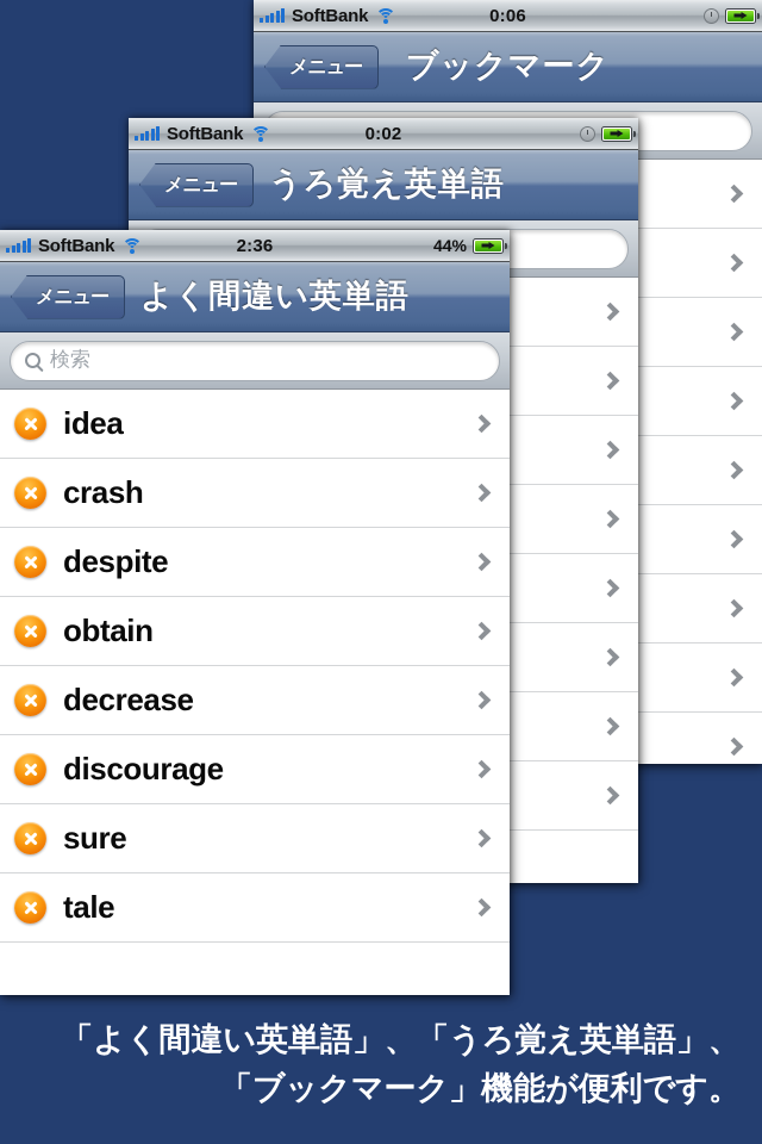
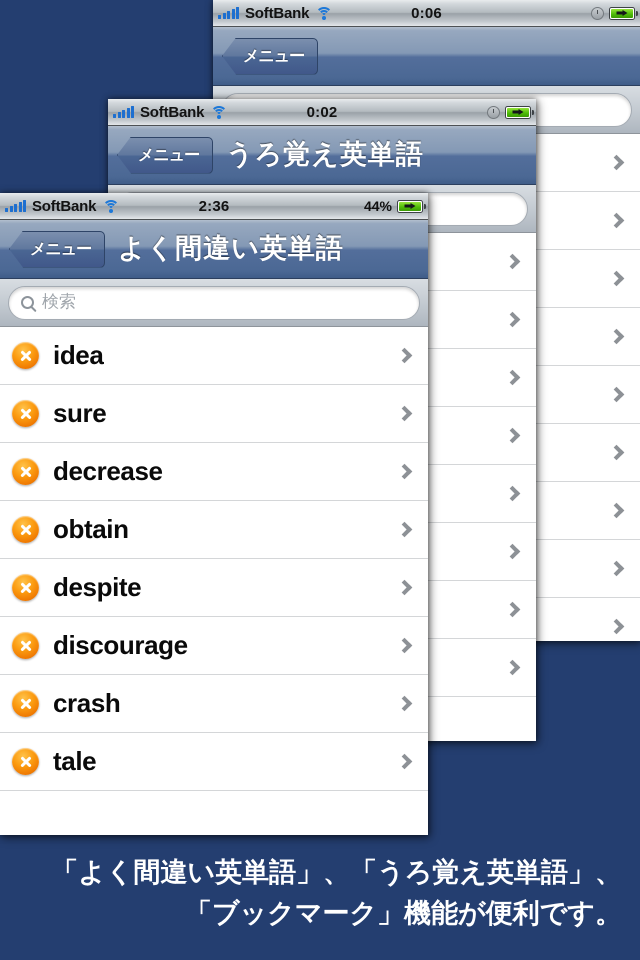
  SoftBank
  0:06
  メニュー
- ブックマーク
  SoftBank
  0:02
  メニュー
  うろ覚え英単語
  SoftBank
  2:36
  44%
  メニュー
  よく間違い英単語
  検索
  idea
- crash
+ sure
- despite
+ decrease
  obtain
- decrease
+ despite
  discourage
- sure
+ crash
  tale
  「よく間違い英単語」、「うろ覚え英単語」、
  「ブックマーク」機能が便利です。
